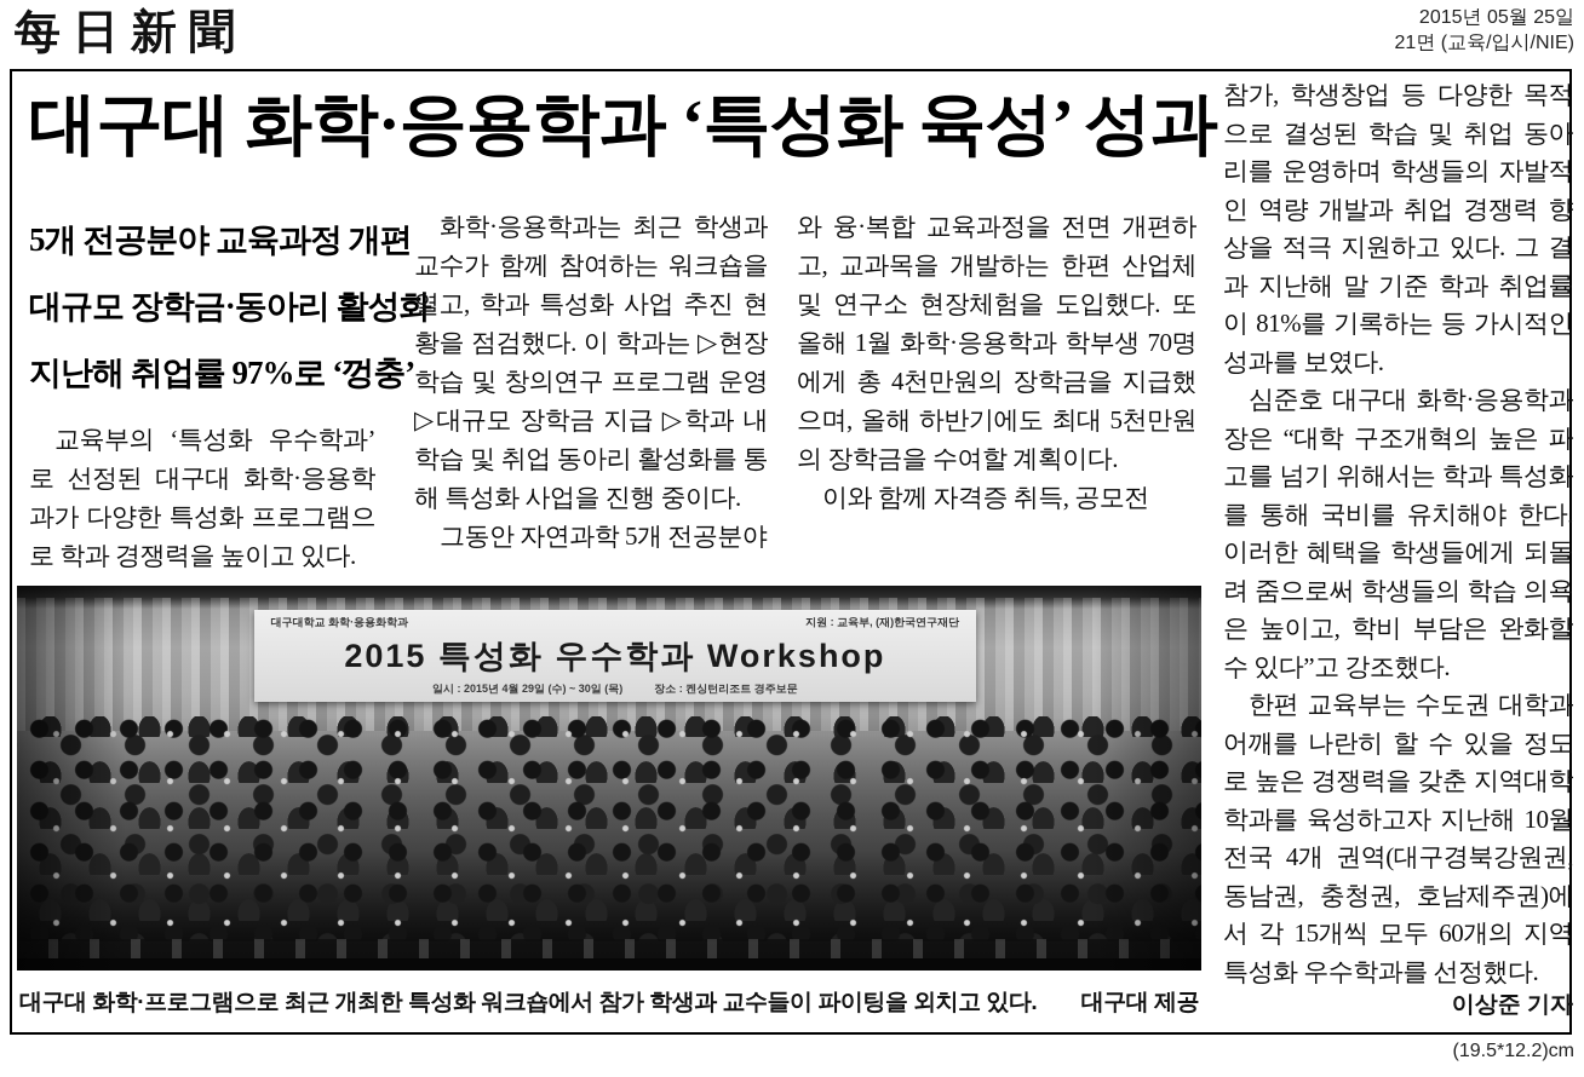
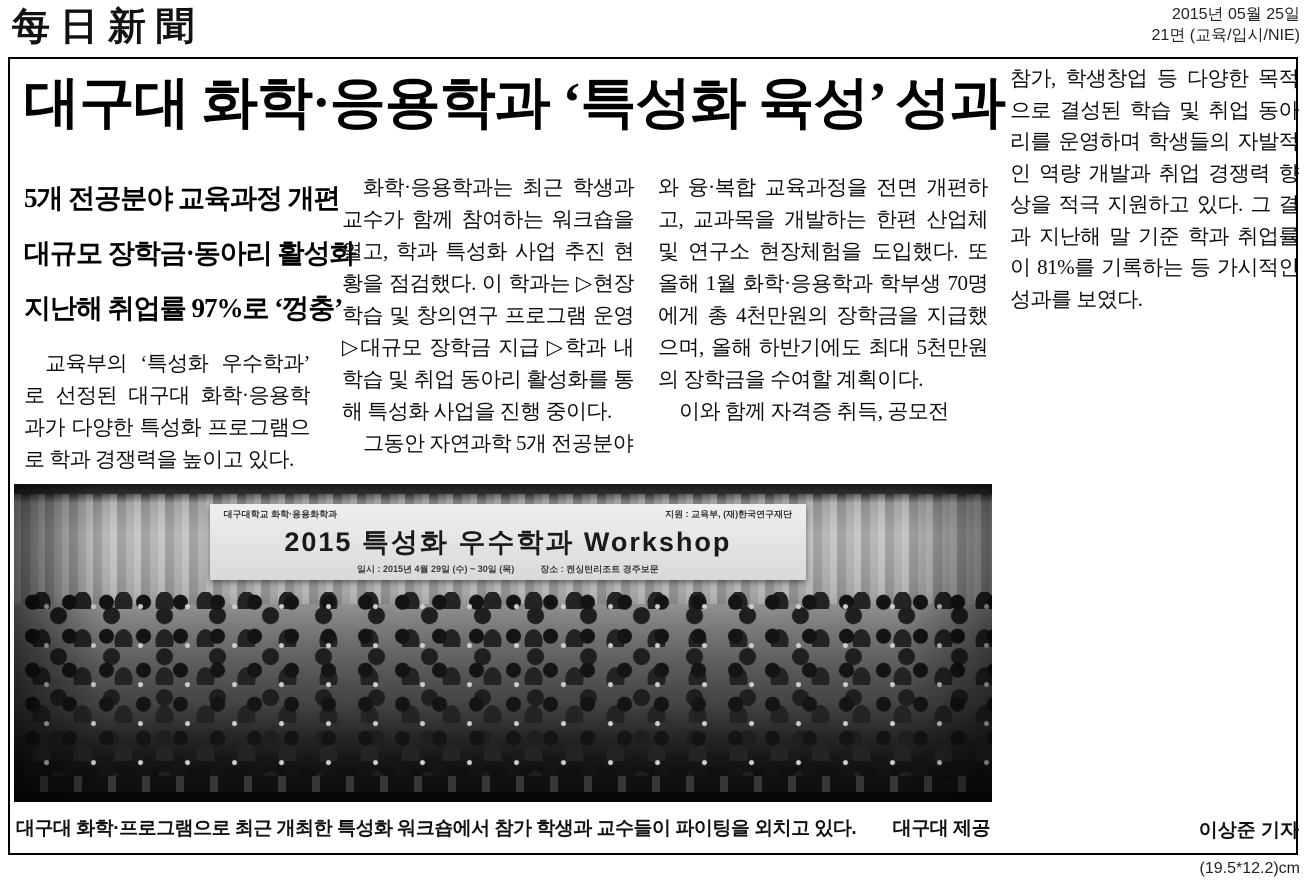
  每日新聞
  2015년 05월 25일
  21면 (교육/입시/NIE)
  대구대 화학·응용학과 ‘특성화 육성’ 성과
  5개 전공분야 교육과정 개편
  대규모 장학금·동아리 활성
  지난해 취업률 97%로 ‘껑충’
  교육부의 ‘특성화 우수학과’ 로 선정된 대구대 화학·응용학과가 다양한 특성화 프로그램으로 학과 경쟁력을 높이고 있다.
  화학·응용학과는 최근 학생과 교수가 함께 참여하는 워크숍을 열고, 학과 특성화 사업 추진 현황을 점검했다. 이 학과는 ▷현장학습 및 창의연구 프로그램 운영 ▷대규모 장학금 지급 ▷학과 내 학습 및 취업 동아리 활성화를 통해 특성화 사업을 진행 중이다.
  그동안 자연과학 5개 전공분야
  와 융·복합 교육과정을 전면 개편하고, 교과목을 개발하는 한편 산업체 및 연구소 현장체험을 도입했다. 또 올해 1월 화학·응용학과 학부생 70명에게 총 4천만원의 장학금을 지급했으며, 올해 하반기에도 최대 5천만원의 장학금을 수여할 계획이다.
  이와 함께 자격증 취득, 공모전
  참가, 학생창업 등 다양한 목적으로 결성된 학습 및 취업 동아리를 운영하며 학생들의 자발적인 역량 개발과 취업 경쟁력 향상을 적극 지원하고 있다. 그 결과 지난해 말 기준 학과 취업률이 81%를 기록하는 등 가시적인 성과를 보였다.
- 심준호 대구대 화학·응용학과장은 “대학 구조개혁의 높은 파고를 넘기 위해서는 학과 특성화를 통해 국비를 유치해야 한다. 이러한 혜택을 학생들에게 되돌려 줌으로써 학생들의 학습 의욕은 높이고, 학비 부담은 완화할 수 있다”고 강조했다.
- 한편 교육부는 수도권 대학과 어깨를 나란히 할 수 있을 정도로 높은 경쟁력을 갖춘 지역대학 학과를 육성하고자 지난해 10월 전국 4개 권역(대구경북강원권, 동남권, 충청권, 호남제주권)에서 각 15개씩 모두 60개의 지역 특성화 우수학과를 선정했다.
  이상준 기자
  대구대학교 화학·응용화학과
  지원 : 교육부, (재)한국연구재단
  2015 특성화 우수학과 Workshop
  일시 : 2015년 4월 29일 (수) ~ 30일 (목)
  장소 : 켄싱턴리조트 경주보문
  대구대 화학·프로그램으로 최근 개최한 특성화 워크숍에서 참가 학생과 교수들이 파이팅을 외치고 있다.
  대구대 제공
  (19.5*12.2)cm
